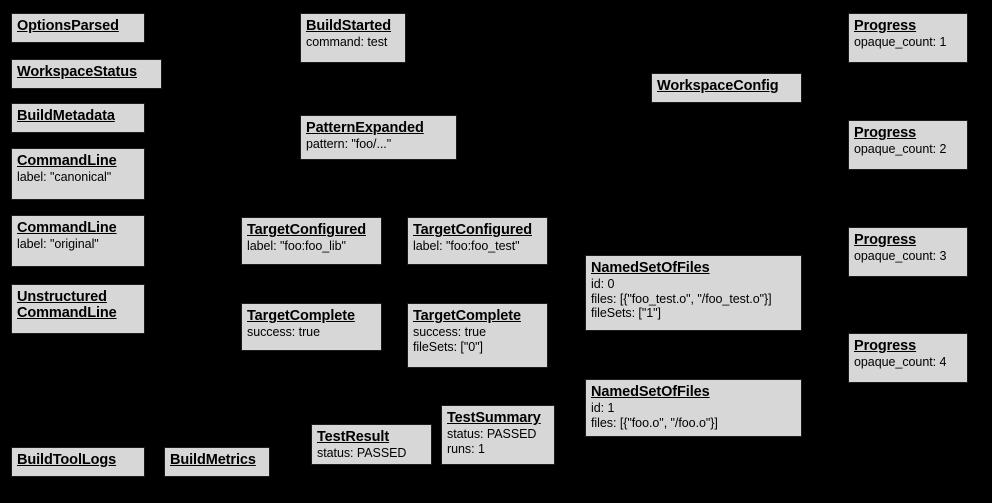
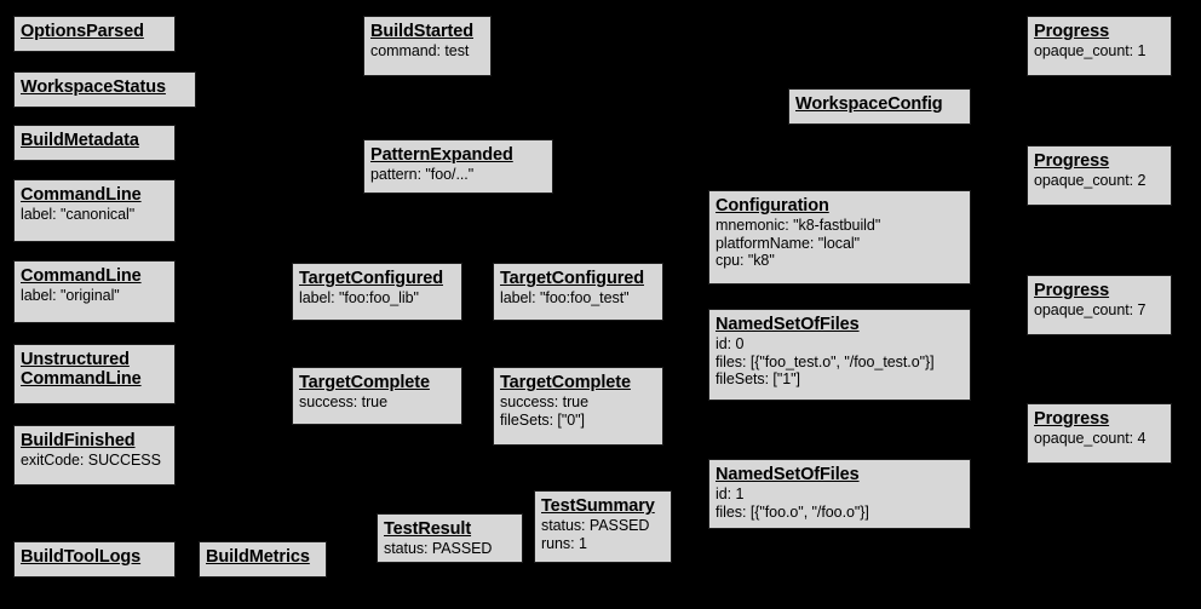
  OptionsParsed
  WorkspaceStatus
  BuildMetadata
  CommandLine
  label: "canonical"
  CommandLine
  label: "original"
  Unstructured
  CommandLine
+ BuildFinished
+ exitCode: SUCCESS
  BuildToolLogs
  BuildMetrics
  BuildStarted
  command: test
  PatternExpanded
  pattern: "foo/..."
  TargetConfigured
  label: "foo:foo_lib"
  TargetConfigured
  label: "foo:foo_test"
  TargetComplete
  success: true
  TargetComplete
  success: true
  fileSets: ["0"]
  TestResult
  status: PASSED
  TestSummary
  status: PASSED
  runs: 1
  WorkspaceConfig
+ Configuration
+ mnemonic: "k8-fastbuild"
+ platformName: "local"
+ cpu: "k8"
  NamedSetOfFiles
  id: 0
  files: [{"foo_test.o", "/foo_test.o"}]
  fileSets: ["1"]
  NamedSetOfFiles
  id: 1
  files: [{"foo.o", "/foo.o"}]
  Progress
  opaque_count: 1
  Progress
  opaque_count: 2
  Progress
- opaque_count: 3
+ opaque_count: 7
  Progress
  opaque_count: 4
